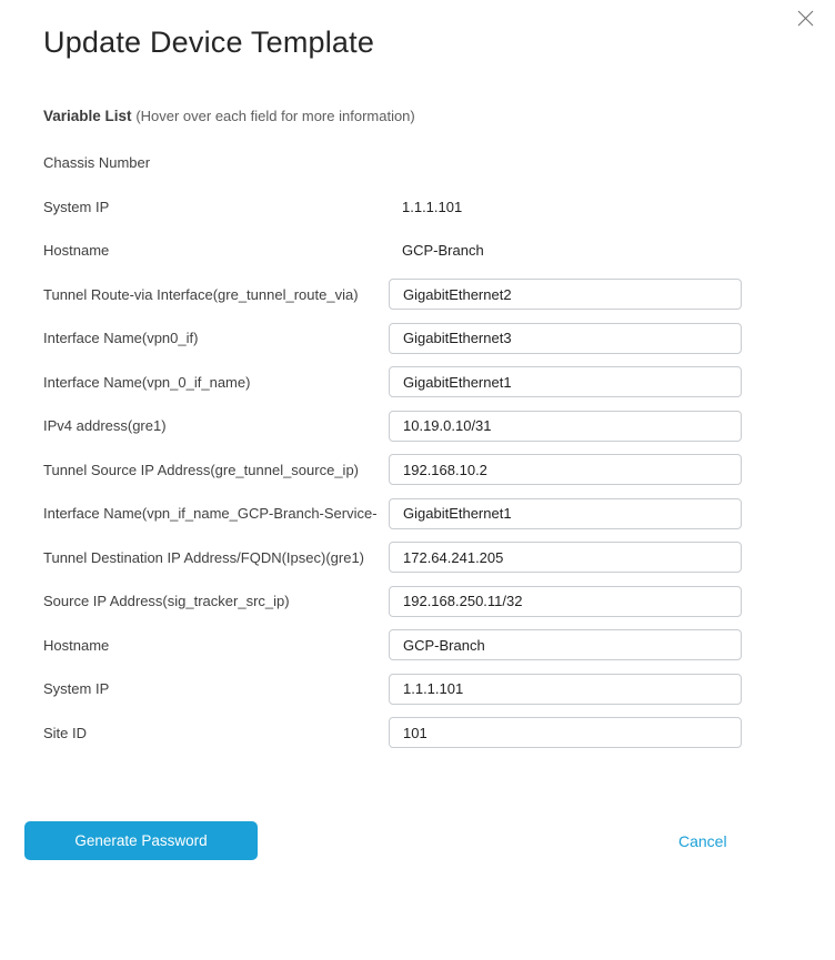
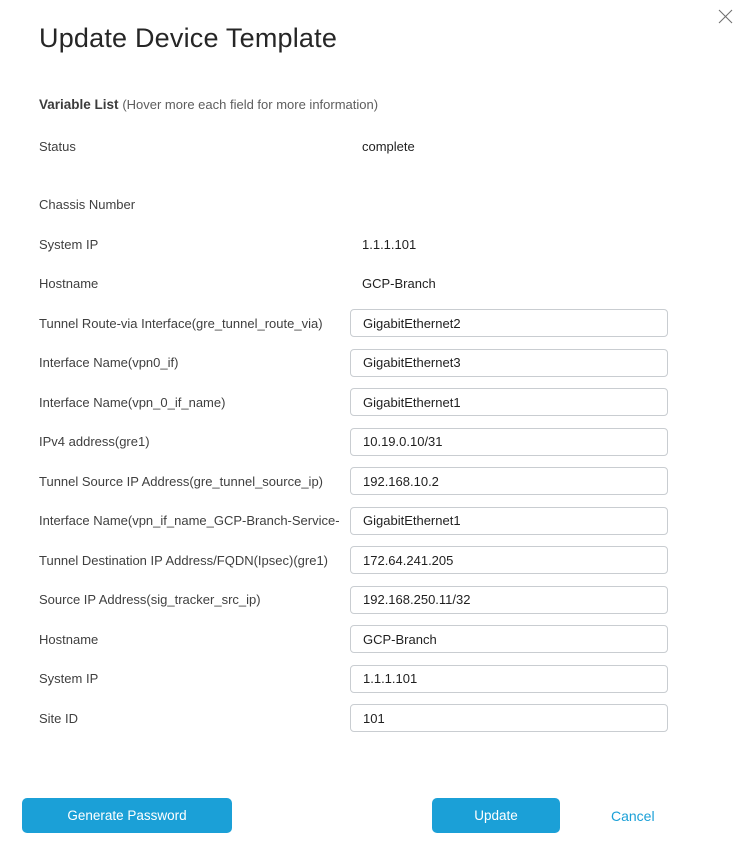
  Update Device Template
- Variable List (Hover over each field for more information)
+ Variable List (Hover more each field for more information)
+ Status
+ complete
  Chassis Number
  System IP
  1.1.1.101
  Hostname
  GCP-Branch
  Tunnel Route-via Interface(gre_tunnel_route_via)
  GigabitEthernet2
  Interface Name(vpn0_if)
  GigabitEthernet3
  Interface Name(vpn_0_if_name)
  GigabitEthernet1
  IPv4 address(gre1)
  10.19.0.10/31
  Tunnel Source IP Address(gre_tunnel_source_ip)
  192.168.10.2
  Interface Name(vpn_if_name_GCP-Branch-Service-
  GigabitEthernet1
  Tunnel Destination IP Address/FQDN(Ipsec)(gre1)
  172.64.241.205
  Source IP Address(sig_tracker_src_ip)
  192.168.250.11/32
  Hostname
  GCP-Branch
  System IP
  1.1.1.101
  Site ID
  101
  Generate Password
+ Update
  Cancel
